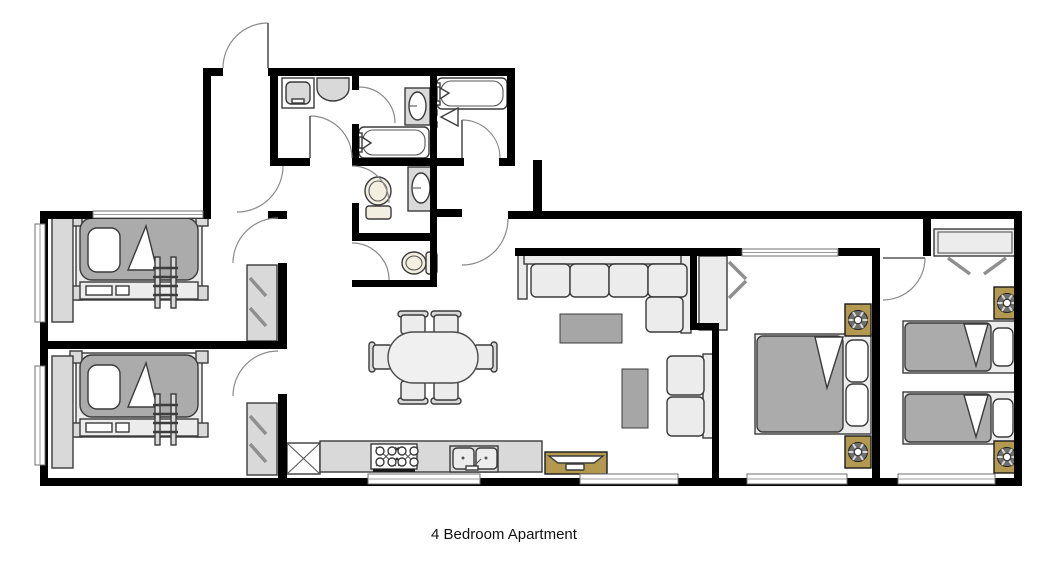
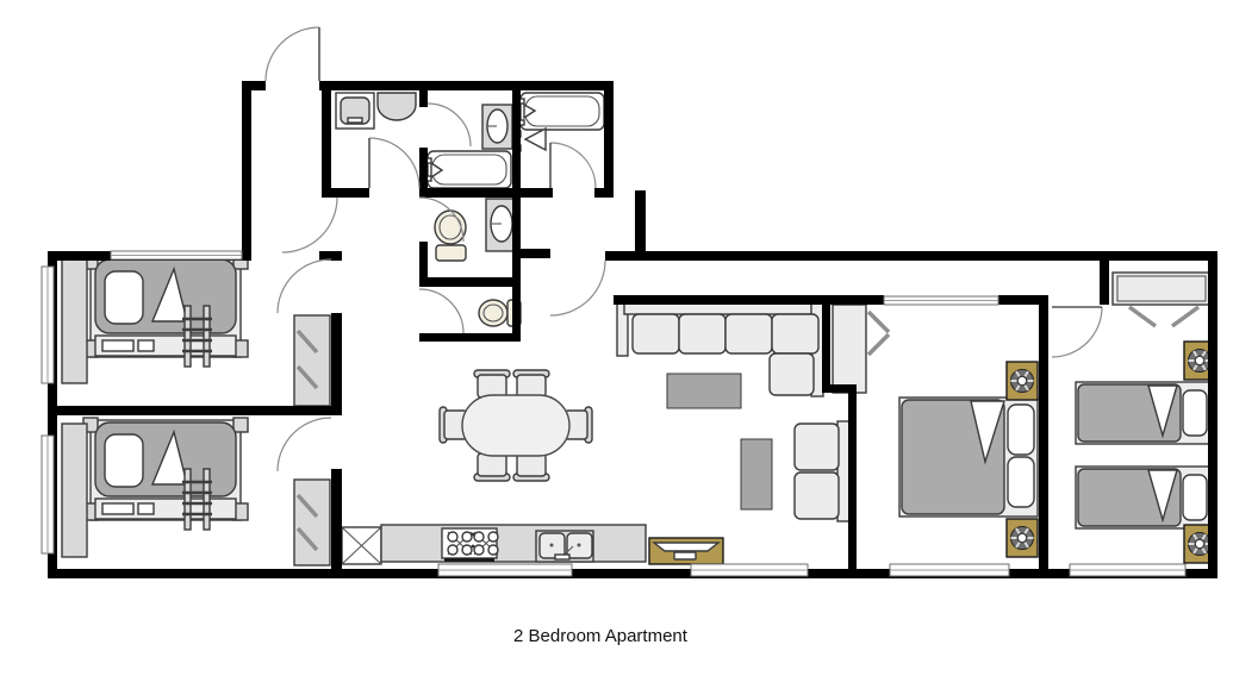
- 4 Bedroom Apartment
+ 2 Bedroom Apartment
